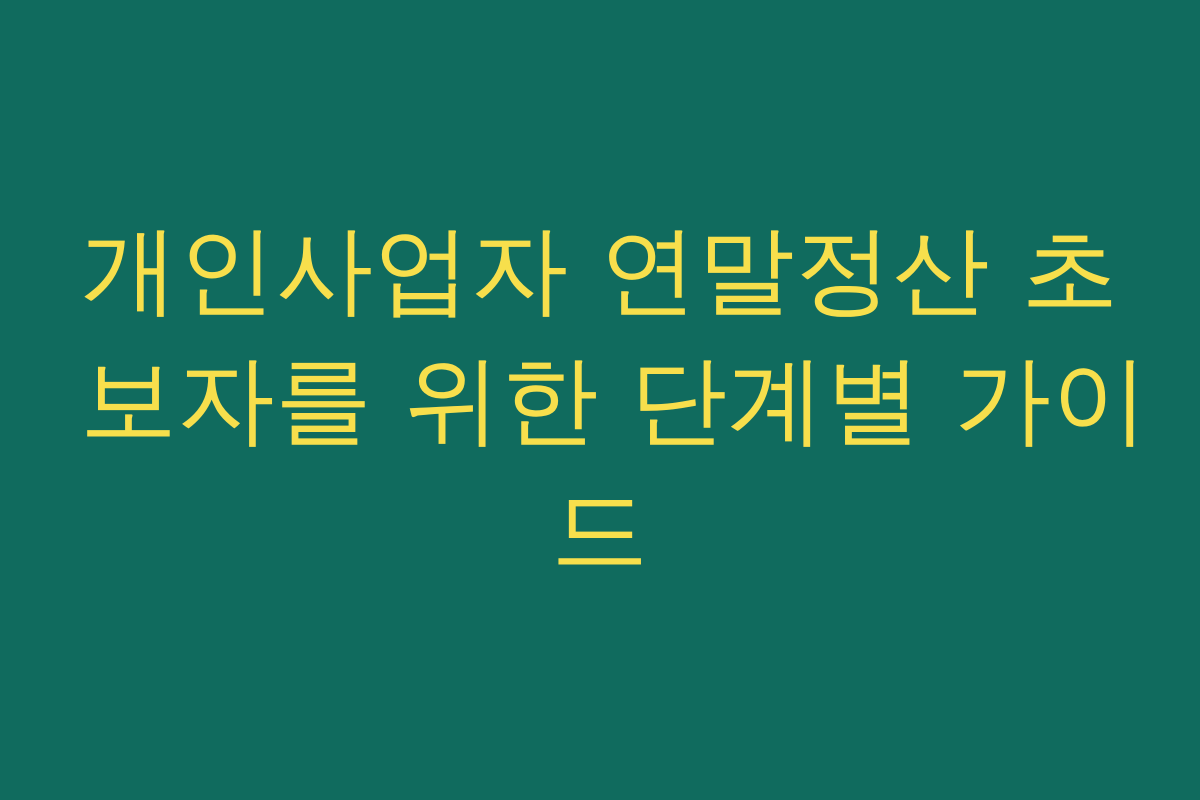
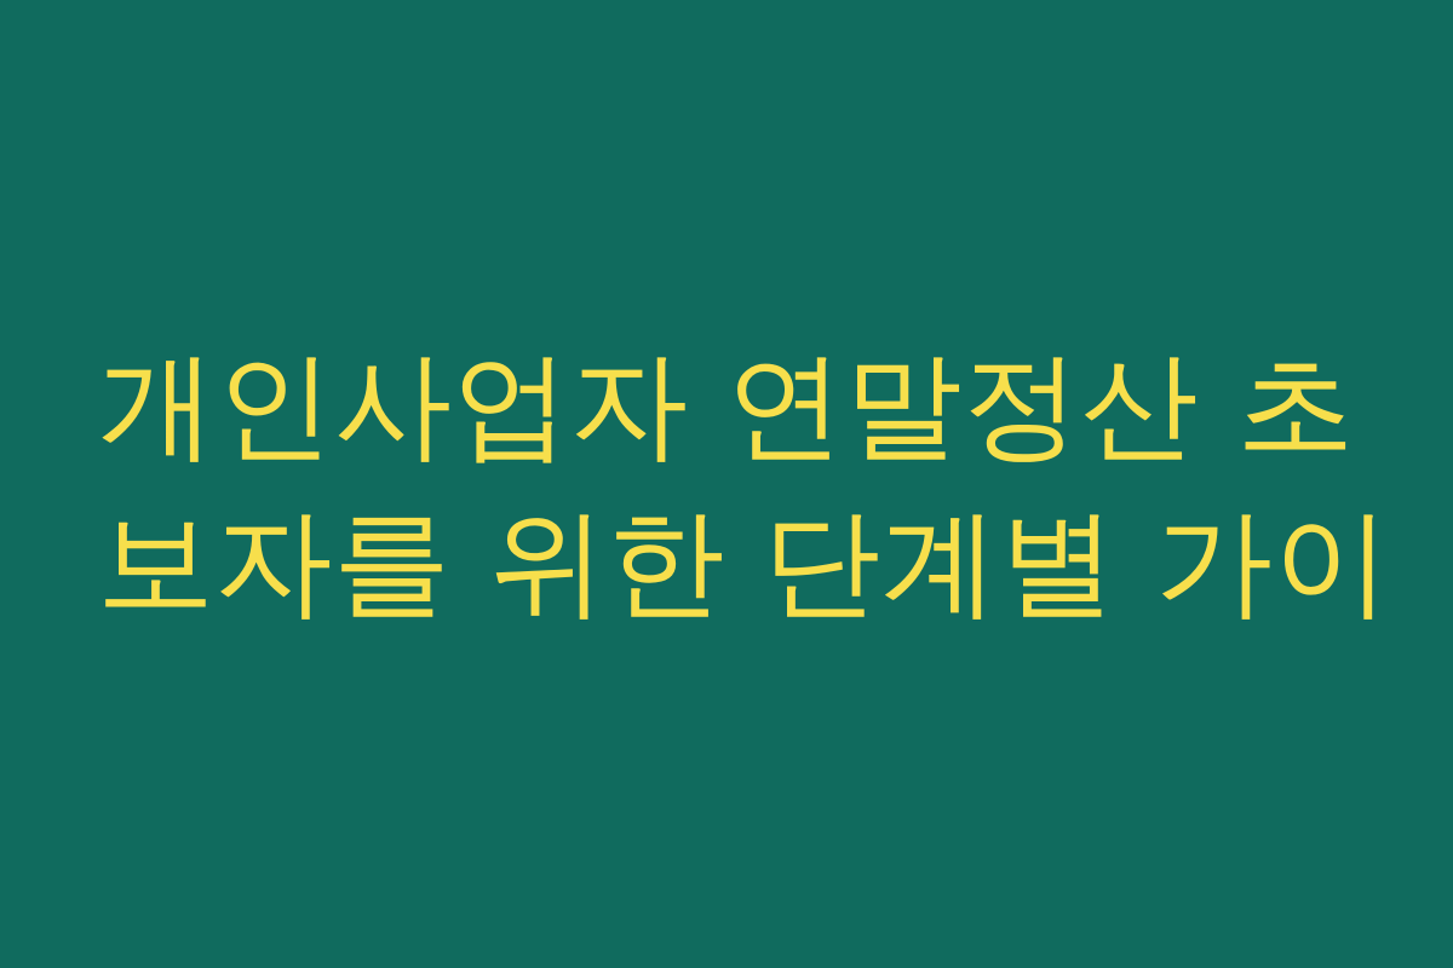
  개인사업자 연말정산 초
  보자를 위한 단계별 가이
- 드
